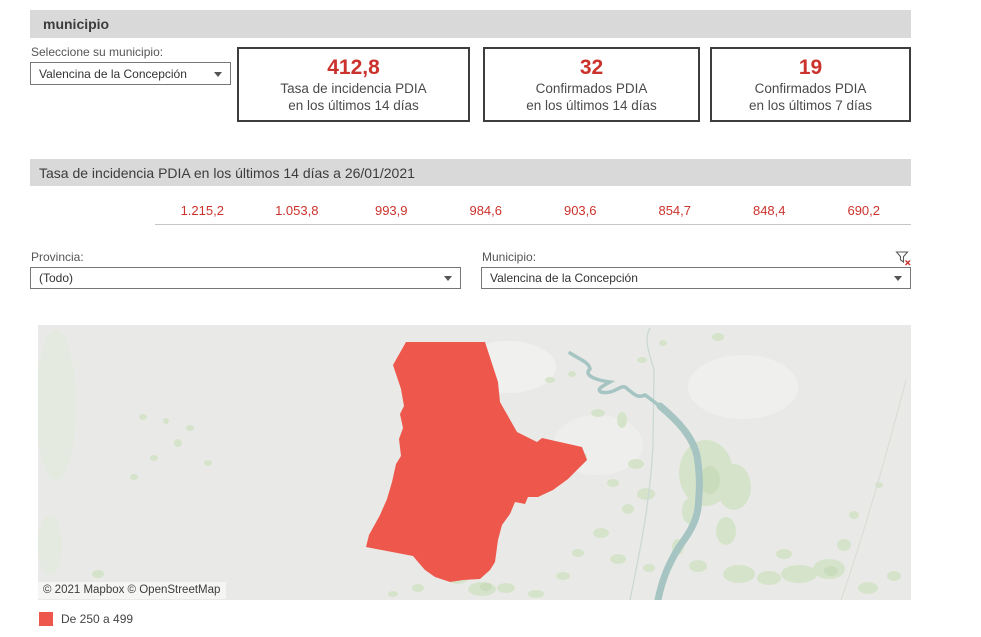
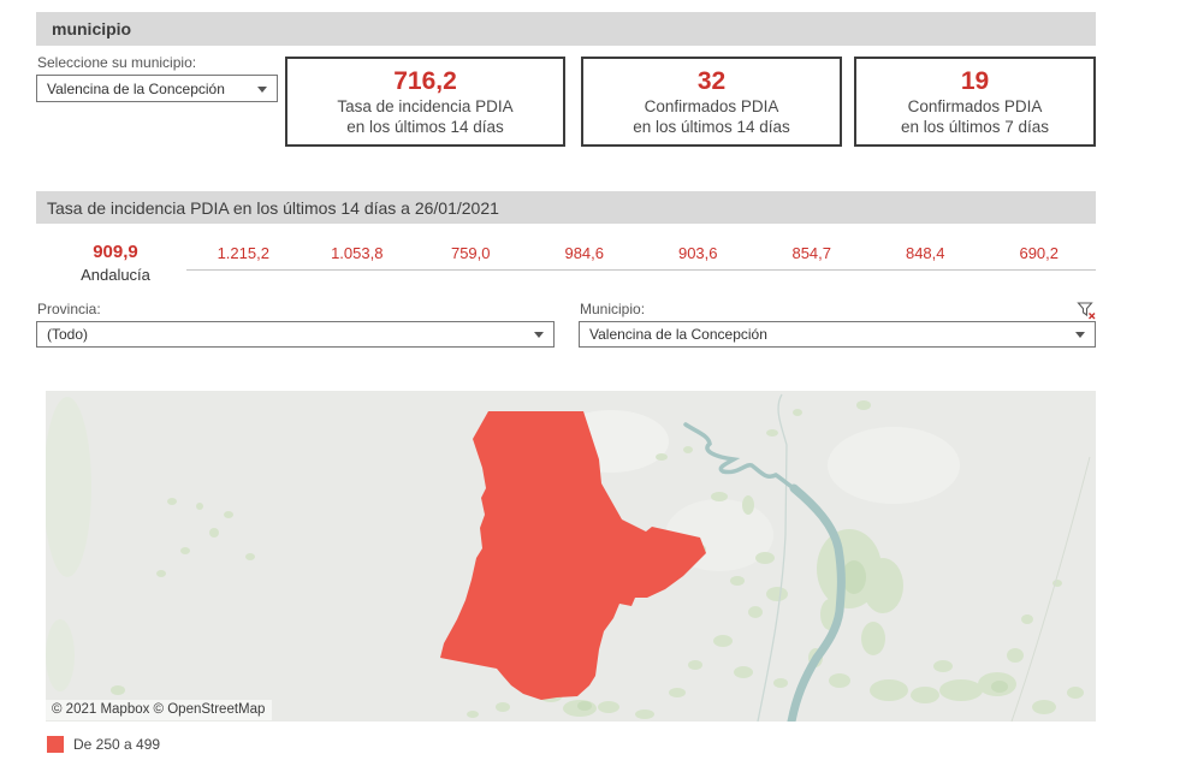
  municipio
  Seleccione su municipio:
  Valencina de la Concepción
- 412,8
+ 716,2
  Tasa de incidencia PDIA
  en los últimos 14 días
  32
  Confirmados PDIA
  en los últimos 14 días
  19
  Confirmados PDIA
  en los últimos 7 días
  Tasa de incidencia PDIA en los últimos 14 días a 26/01/2021
+ 909,9
+ Andalucía
  1.215,2
  1.053,8
- 993,9
+ 759,0
  984,6
  903,6
  854,7
  848,4
  690,2
  Provincia:
  (Todo)
  Municipio:
  Valencina de la Concepción
  © 2021 Mapbox © OpenStreetMap
  De 250 a 499
